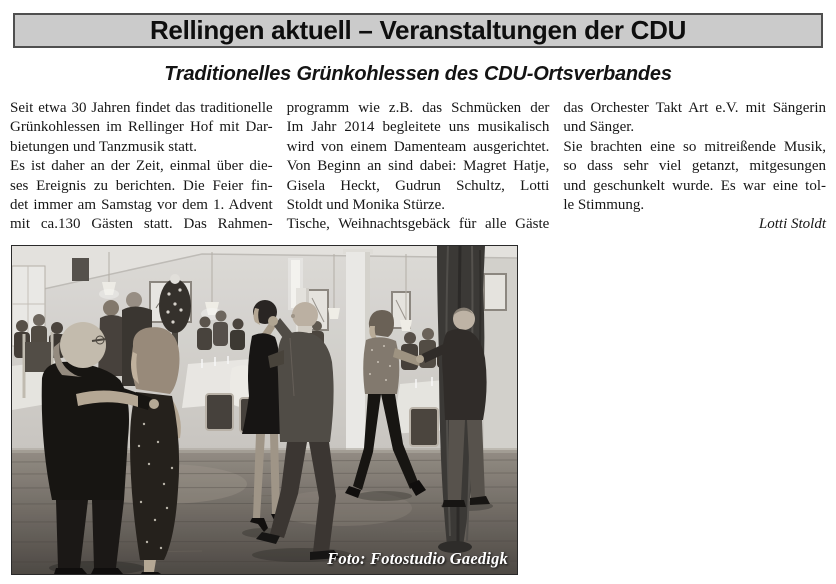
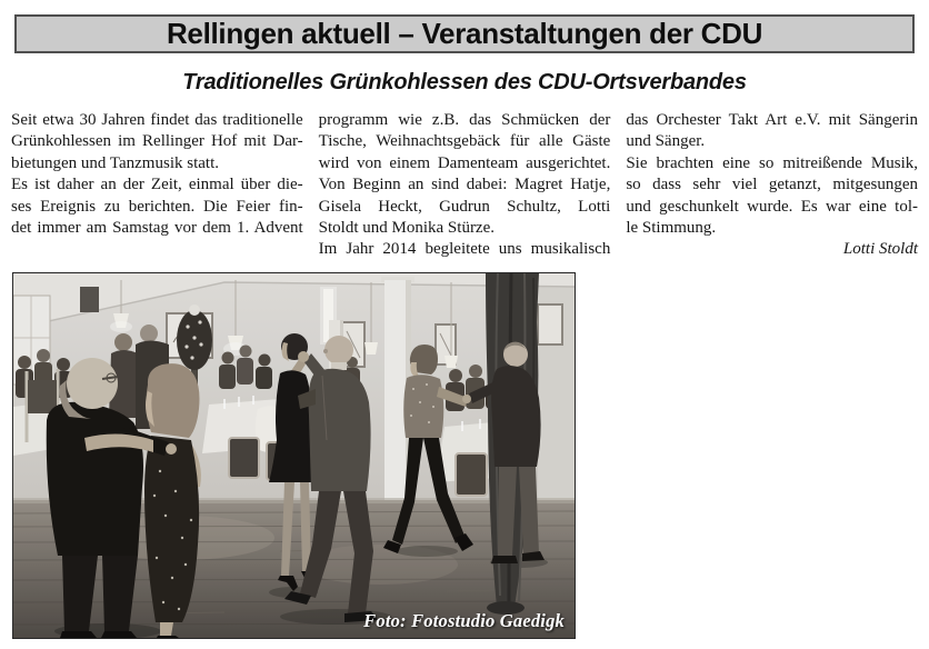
  Rellingen aktuell – Veranstaltungen der CDU
  Traditionelles Grünkohlessen des CDU-Ortsverbandes
  Seit etwa 30 Jahren findet das traditionelle
  Grünkohlessen im Rellinger Hof mit Dar-
  bietungen und Tanzmusik statt.
  Es ist daher an der Zeit, einmal über die-
  ses Ereignis zu berichten. Die Feier fin-
  det immer am Samstag vor dem 1. Advent
- mit ca.130 Gästen statt. Das Rahmen-
  programm wie z.B. das Schmücken der
- Im Jahr 2014 begleitete uns musikalisch
+ Tische, Weihnachtsgebäck für alle Gäste
  wird von einem Damenteam ausgerichtet.
  Von Beginn an sind dabei: Magret Hatje,
  Gisela Heckt, Gudrun Schultz, Lotti
  Stoldt und Monika Stürze.
- Tische, Weihnachtsgebäck für alle Gäste
+ Im Jahr 2014 begleitete uns musikalisch
  das Orchester Takt Art e.V. mit Sängerin
  und Sänger.
  Sie brachten eine so mitreißende Musik,
  so dass sehr viel getanzt, mitgesungen
  und geschunkelt wurde. Es war eine tol-
  le Stimmung.
  Lotti Stoldt
  Foto: Fotostudio Gaedigk
